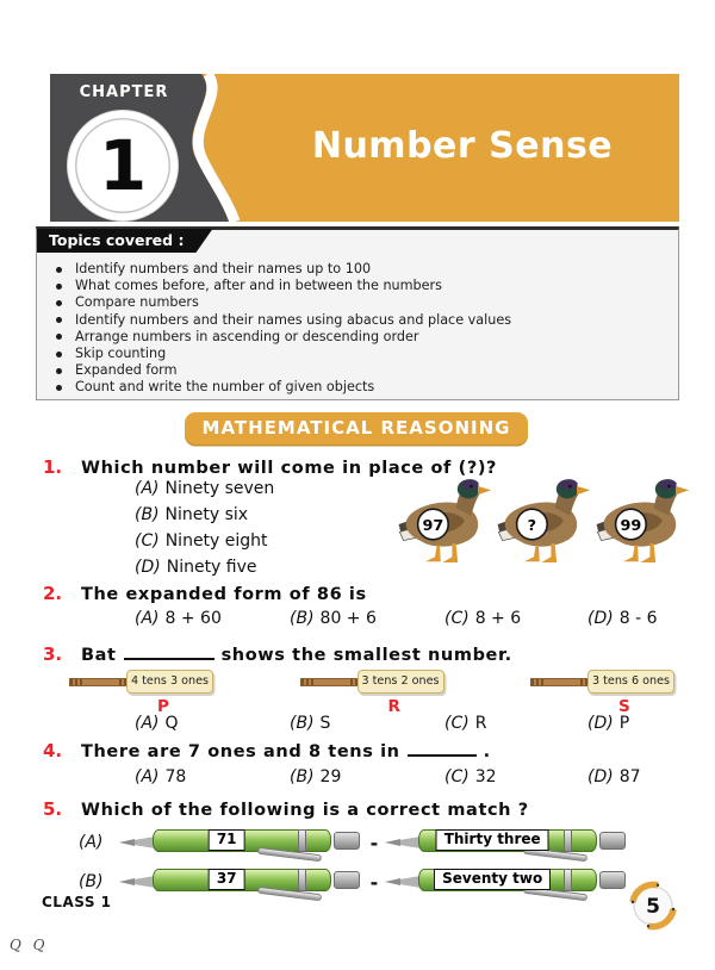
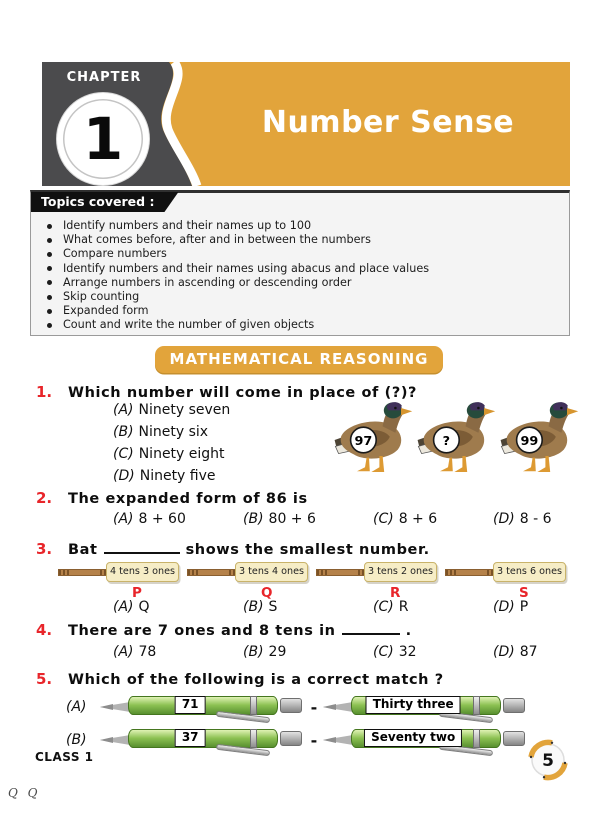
  CHAPTER
  1
  Number Sense
  Topics covered :
  Identify numbers and their names up to 100
  What comes before, after and in between the numbers
  Compare numbers
  Identify numbers and their names using abacus and place values
  Arrange numbers in ascending or descending order
  Skip counting
  Expanded form
  Count and write the number of given objects
  MATHEMATICAL REASONING
  1.
  Which number will come in place of (?)?
  (A) Ninety seven
  (B) Ninety six
  (C) Ninety eight
  (D) Ninety five
  97
  ?
  99
  2.
  The expanded form of 86 is
  (A) 8 + 60
  (B) 80 + 6
  (C) 8 + 6
  (D) 8 - 6
  3.
  Bat shows the smallest number.
  4 tens 3 ones
  P
+ 3 tens 4 ones
+ Q
  3 tens 2 ones
  R
  3 tens 6 ones
  S
  (A) Q
  (B) S
  (C) R
  (D) P
  4.
  There are 7 ones and 8 tens in .
  (A) 78
  (B) 29
  (C) 32
  (D) 87
  5.
  Which of the following is a correct match ?
  (A)
  71
  -
  Thirty three
  (B)
  37
  -
  Seventy two
  CLASS 1
  5
  Q Q
